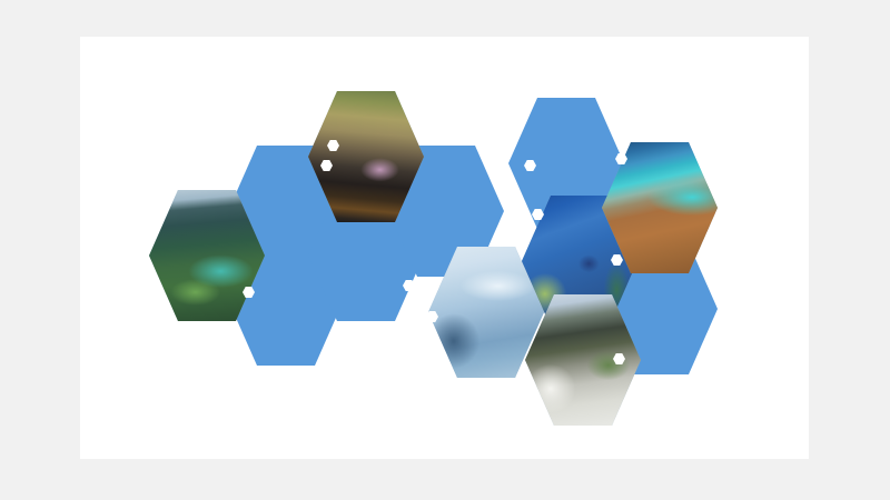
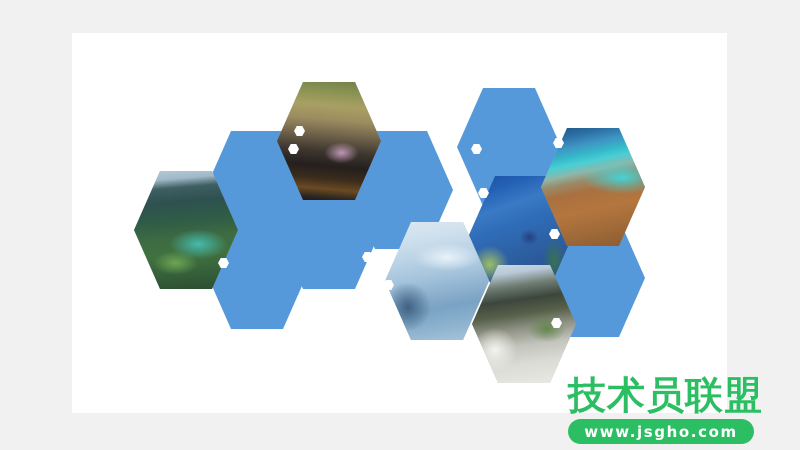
+ 技术员联盟
+ www.jsgho.com
